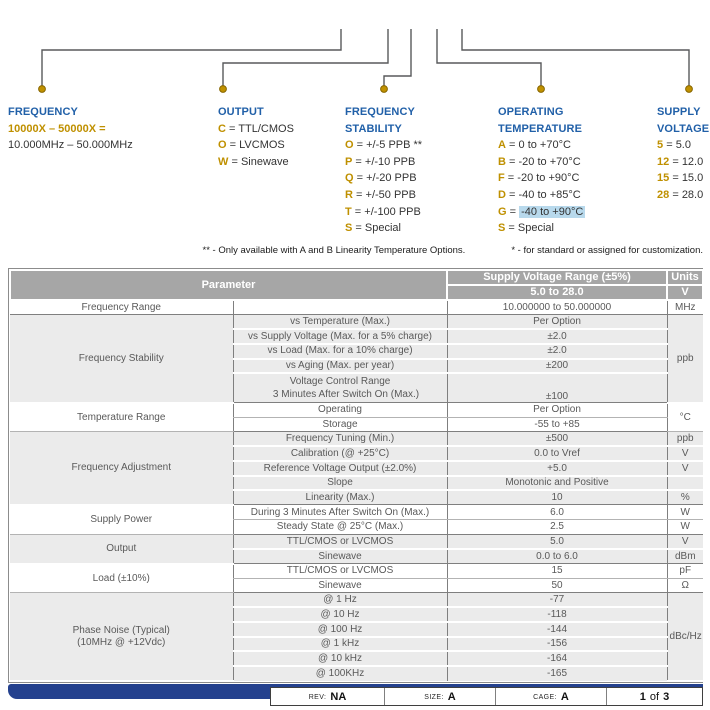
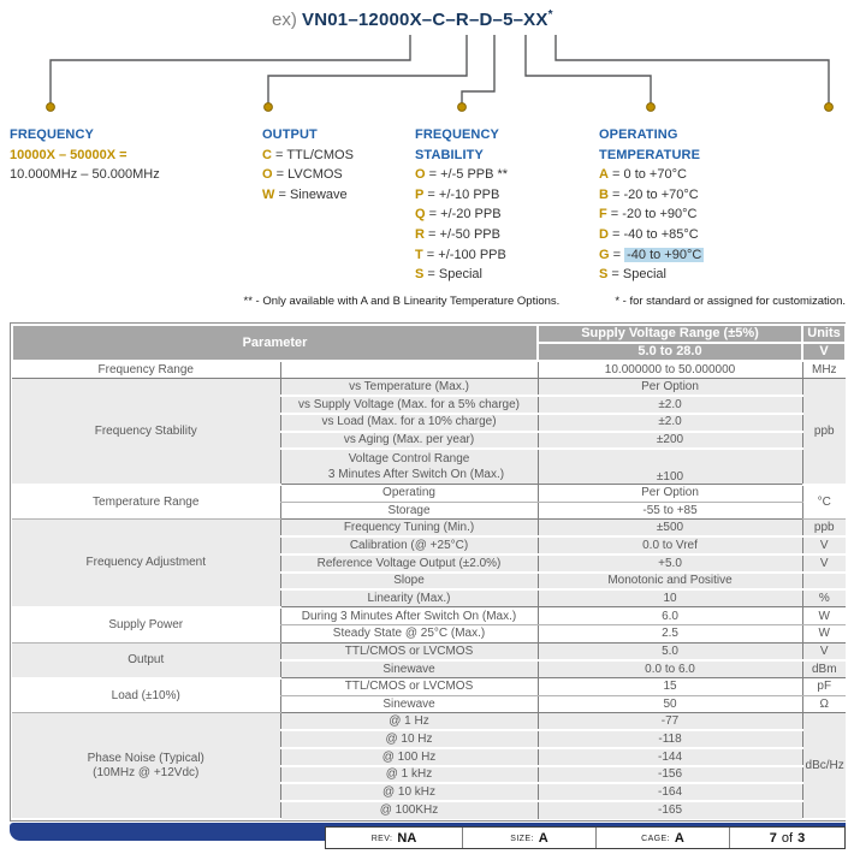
+ ex) VN01–12000X–C–R–D–5–XX*
  FREQUENCY
  10000X – 50000X =
  10.000MHz – 50.000MHz
  OUTPUT
  C = TTL/CMOS
  O = LVCMOS
  W = Sinewave
  FREQUENCY
  STABILITY
  O = +/-5 PPB **
  P = +/-10 PPB
  Q = +/-20 PPB
  R = +/-50 PPB
  T = +/-100 PPB
  S = Special
  OPERATING
  TEMPERATURE
  A = 0 to +70°C
  B = -20 to +70°C
  F = -20 to +90°C
  D = -40 to +85°C
  G = -40 to +90°C
  S = Special
- SUPPLY
- VOLTAGE
- 5 = 5.0
- 12 = 12.0
- 15 = 15.0
- 28 = 28.0
  ** - Only available with A and B Linearity Temperature Options.
  * - for standard or assigned for customization.
  Parameter	Supply Voltage Range (±5%)	Units
  5.0 to 28.0	V
  Frequency Range		10.000000 to 50.000000	MHz
  Frequency Stability	vs Temperature (Max.)	Per Option	ppb
  vs Supply Voltage (Max. for a 5% charge)	±2.0
  vs Load (Max. for a 10% charge)	±2.0
  vs Aging (Max. per year)	±200
  Voltage Control Range 3 Minutes After Switch On (Max.)	±100
  Temperature Range	Operating	Per Option	°C
  Storage	-55 to +85
  Frequency Adjustment	Frequency Tuning (Min.)	±500	ppb
  Calibration (@ +25°C)	0.0 to Vref	V
  Reference Voltage Output (±2.0%)	+5.0	V
  Slope	Monotonic and Positive
  Linearity (Max.)	10	%
  Supply Power	During 3 Minutes After Switch On (Max.)	6.0	W
  Steady State @ 25°C (Max.)	2.5	W
  Output	TTL/CMOS or LVCMOS	5.0	V
  Sinewave	0.0 to 6.0	dBm
  Load (±10%)	TTL/CMOS or LVCMOS	15	pF
  Sinewave	50	Ω
  Phase Noise (Typical) (10MHz @ +12Vdc)	@ 1 Hz	-77	dBc/Hz
  @ 10 Hz	-118
  @ 100 Hz	-144
  @ 1 kHz	-156
  @ 10 kHz	-164
  @ 100KHz	-165
  NA
  A
  A
- 1
+ 7
  of
  3
